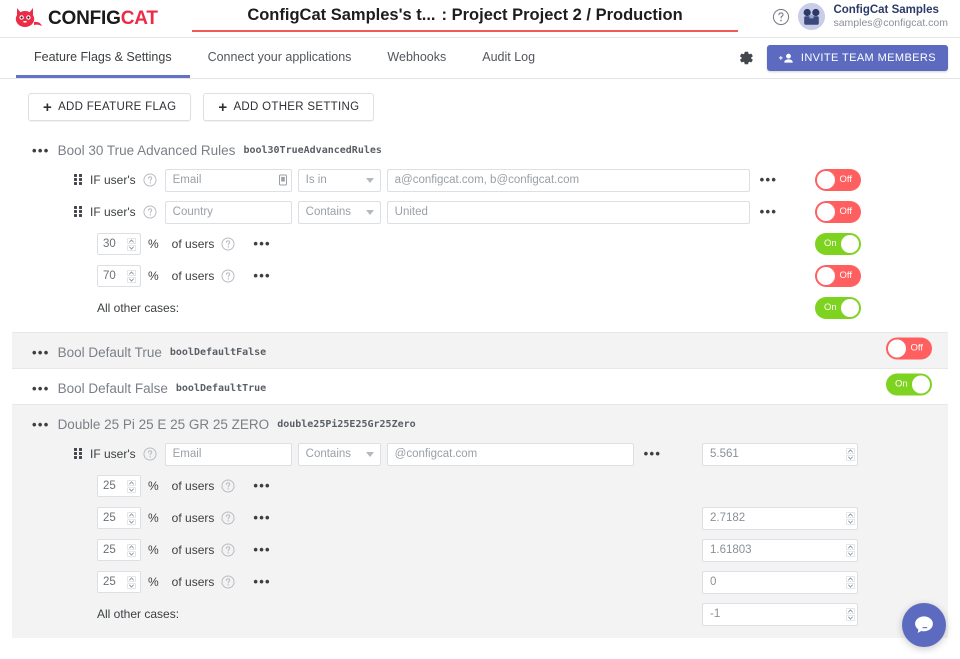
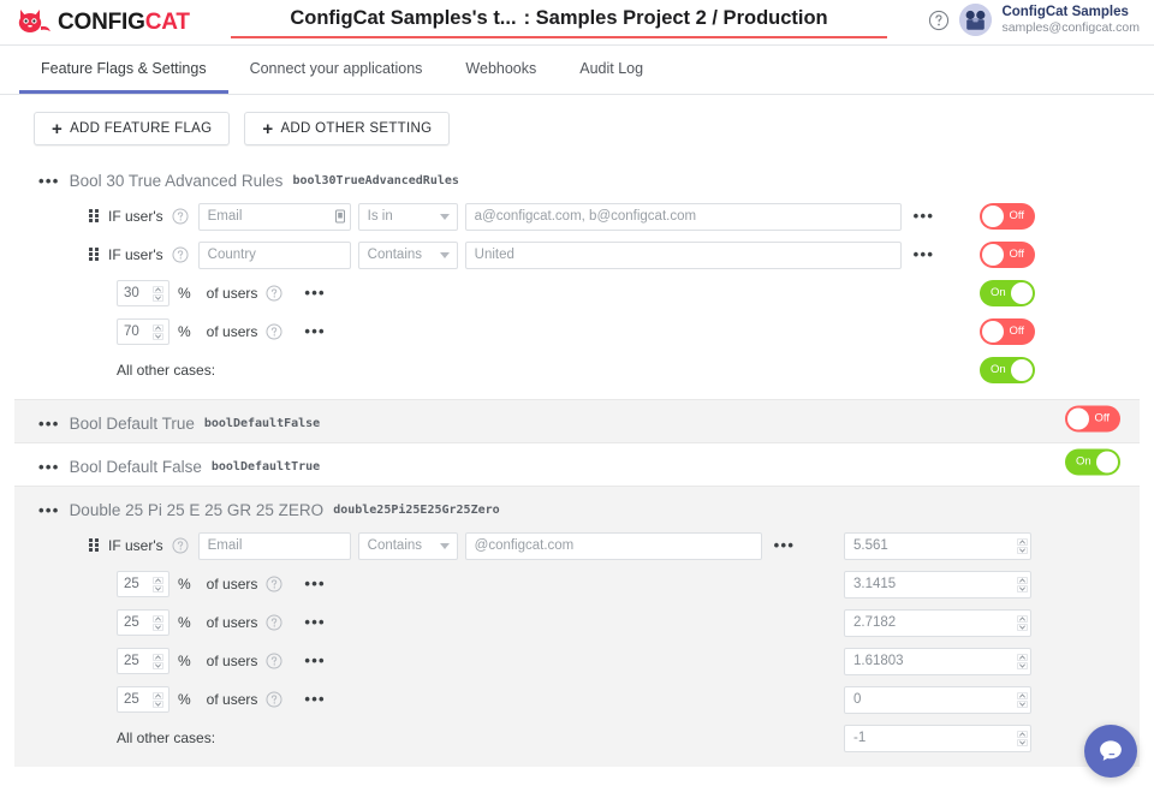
  CONFIGCAT
- ConfigCat Samples's t... : Project Project 2 / Production
+ ConfigCat Samples's t... : Samples Project 2 / Production
  ConfigCat Samples
  samples@configcat.com
  Feature Flags & Settings
  Connect your applications
  Webhooks
  Audit Log
- INVITE TEAM MEMBERS
  +
  ADD FEATURE FLAG
  +
  ADD OTHER SETTING
  •••
  Bool 30 True Advanced Rules
  bool30TrueAdvancedRules
  IF user's
  Email
  Is in
  a@configcat.com, b@configcat.com
  •••
  Off
  IF user's
  Country
  Contains
  United
  •••
  Off
  30
  %
  of users
  •••
  On
  70
  %
  of users
  •••
  Off
  All other cases:
  On
  •••
  Bool Default True
  boolDefaultFalse
  Off
  •••
  Bool Default False
  boolDefaultTrue
  On
  •••
  Double 25 Pi 25 E 25 GR 25 ZERO
  double25Pi25E25Gr25Zero
  IF user's
  Email
  Contains
  @configcat.com
  •••
  5.561
  25
  %
  of users
  •••
+ 3.1415
  25
  %
  of users
  •••
  2.7182
  25
  %
  of users
  •••
  1.61803
  25
  %
  of users
  •••
  0
  All other cases:
  -1
